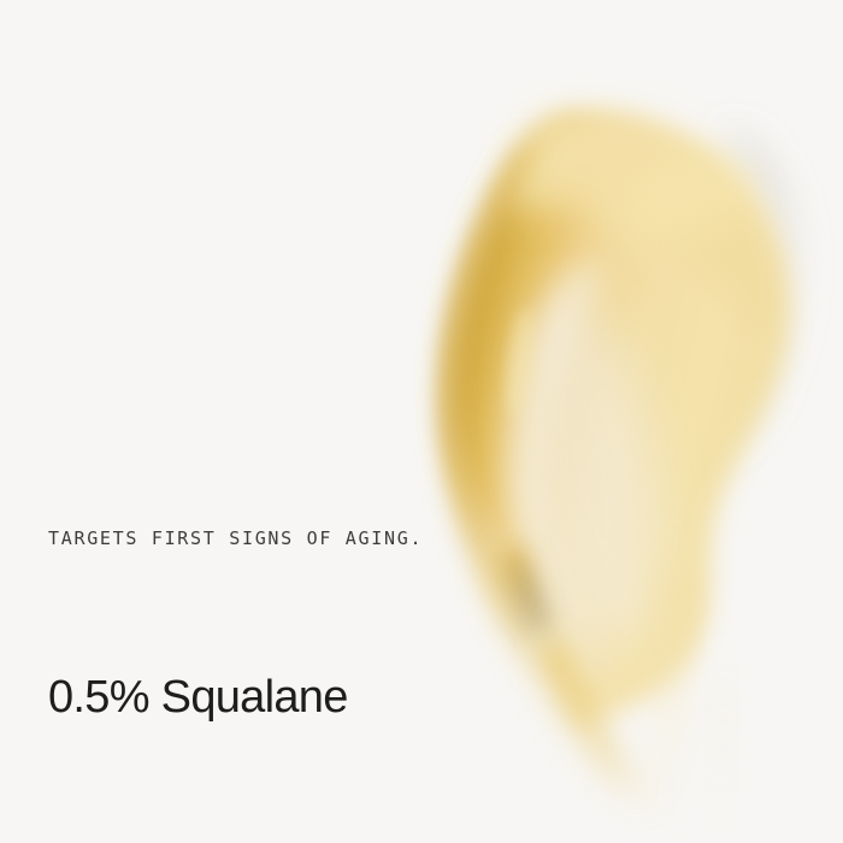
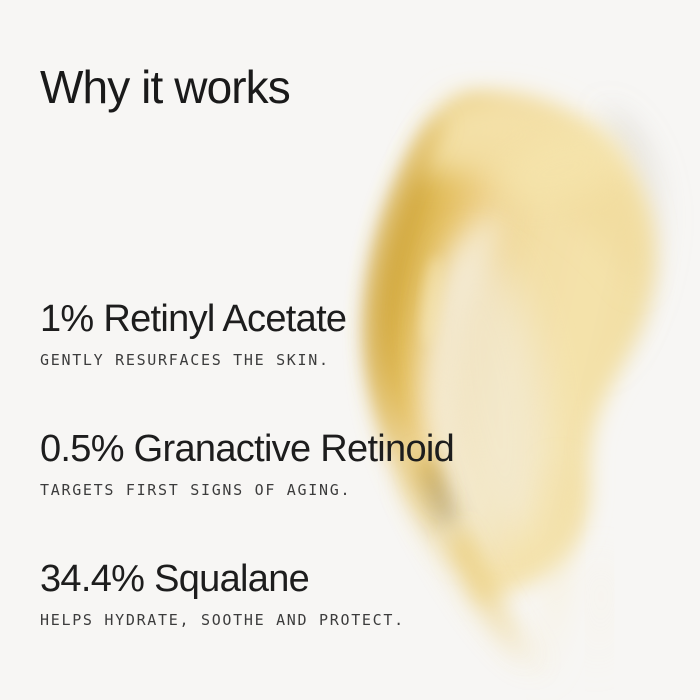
+ Why it works
+ 1% Retinyl Acetate
+ GENTLY RESURFACES THE SKIN.
+ 0.5% Granactive Retinoid
  TARGETS FIRST SIGNS OF AGING.
- 0.5% Squalane
+ 34.4% Squalane
+ HELPS HYDRATE, SOOTHE AND PROTECT.
